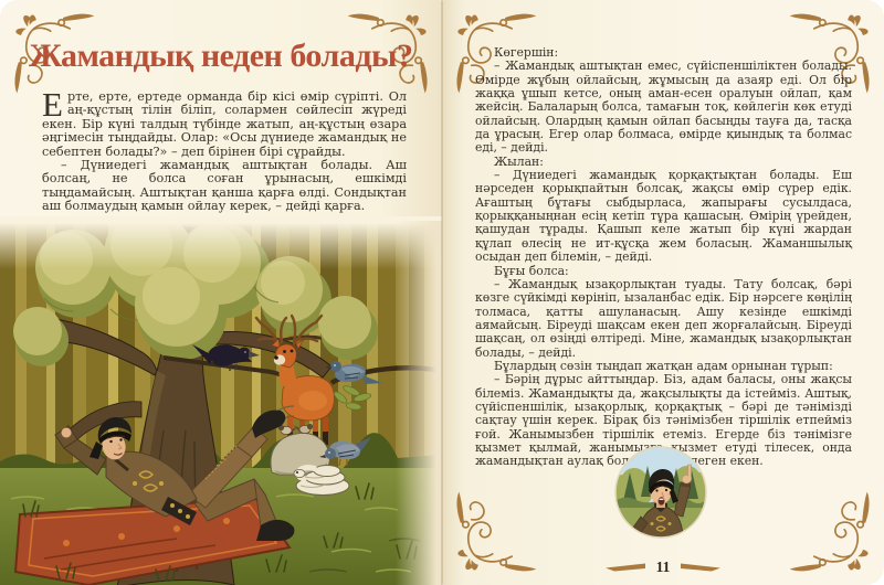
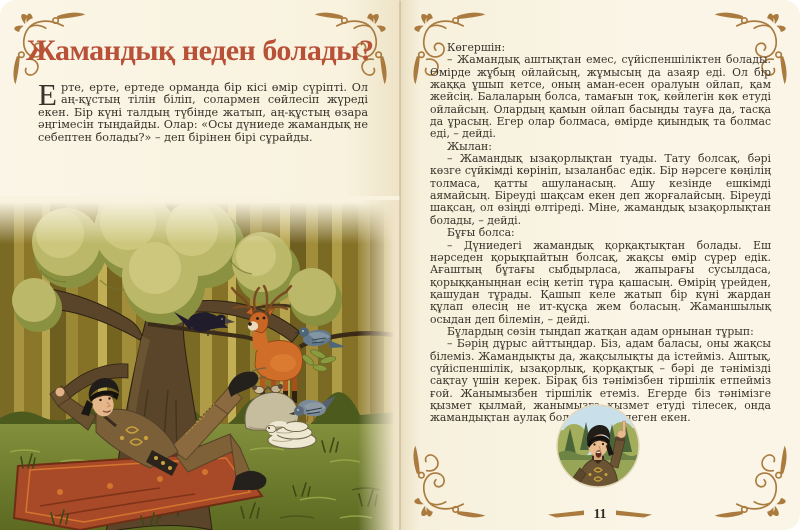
  Жамандық неден болады?
  Е
  рте, ерте, ертеде орманда бір кісі өмір сүріпті. Ол аң-құстың тілін біліп, солармен сөйлесіп жүреді екен. Бір күні талдың түбінде жатып, аң-құстың өзара әңгімесін тыңдайды. Олар: «Осы дүниеде жамандық не себептен болады?» – деп бірінен бірі сұрайды.
- – Дүниедегі жамандық аштықтан болады. Аш болсаң, не болса соған ұрынасың, ешкімді тыңдамайсың. Аштықтан қанша қарға өлді. Сондықтан аш болмаудың қамын ойлау керек, – дейді қарға.
  Көгершін:
  – Жамандық аштықтан емес, сүйіспеншіліктен болады. Өмірде жұбың ойлайсың, жұмысың да азаяр еді. Ол бір жаққа ұшып кетсе, оның аман-есен оралуын ойлап, қам жейсің. Балаларың болса, тамағын тоқ, көйлегін көк етуді ойлайсың. Олардың қамын ойлап басыңды тауға да, тасқа да ұрасың. Егер олар болмаса, өмірде қиындық та болмас еді, – дейді.
  Жылан:
- – Дүниедегі жамандық қорқақтықтан болады. Еш нәрседен қорықпайтын болсақ, жақсы өмір сүрер едік. Ағаштың бұтағы сыбдырласа, жапырағы сусылдаса, қорыққаныңнан есің кетіп тұра қашасың. Өмірің үрейден, қашудан тұрады. Қашып келе жатып бір күні жардан құлап өлесің не ит-құсқа жем боласың. Жаманшылық осыдан деп білемін, – дейді.
+ – Жамандық ызақорлықтан туады. Тату болсақ, бәрі көзге сүйкімді көрініп, ызаланбас едік. Бір нәрсеге көңілің толмаса, қатты ашуланасың. Ашу кезінде ешкімді аямайсың. Біреуді шақсам екен деп жорғалайсың. Біреуді шақсаң, ол өзіңді өлтіреді. Міне, жамандық ызақорлықтан болады, – дейді.
  Бұғы болса:
- – Жамандық ызақорлықтан туады. Тату болсақ, бәрі көзге сүйкімді көрініп, ызаланбас едік. Бір нәрсеге көңілің толмаса, қатты ашуланасың. Ашу кезінде ешкімді аямайсың. Біреуді шақсам екен деп жорғалайсың. Біреуді шақсаң, ол өзіңді өлтіреді. Міне, жамандық ызақорлықтан болады, – дейді.
+ – Дүниедегі жамандық қорқақтықтан болады. Еш нәрседен қорықпайтын болсақ, жақсы өмір сүрер едік. Ағаштың бұтағы сыбдырласа, жапырағы сусылдаса, қорыққаныңнан есің кетіп тұра қашасың. Өмірің үрейден, қашудан тұрады. Қашып келе жатып бір күні жардан құлап өлесің не ит-құсқа жем боласың. Жаманшылық осыдан деп білемін, – дейді.
  Бұлардың сөзін тыңдап жатқан адам орнынан тұрып:
  – Бәрің дұрыс айттыңдар. Біз, адам баласы, оны жақсы білеміз. Жамандықты да, жақсылықты да істейміз. Аштық, сүйіспеншілік, ызақорлық, қорқақтық – бәрі де тәнімізді сақтау үшін керек. Бірақ біз тәнімізбен тіршілік етпейміз ғой. Жанымызбен тіршілік етеміз. Егерде біз тәнімізге қызмет қылмай, жанымыз қызмет етуді тілесек, онда жамандықтан аулақ болеген екен.
  11
